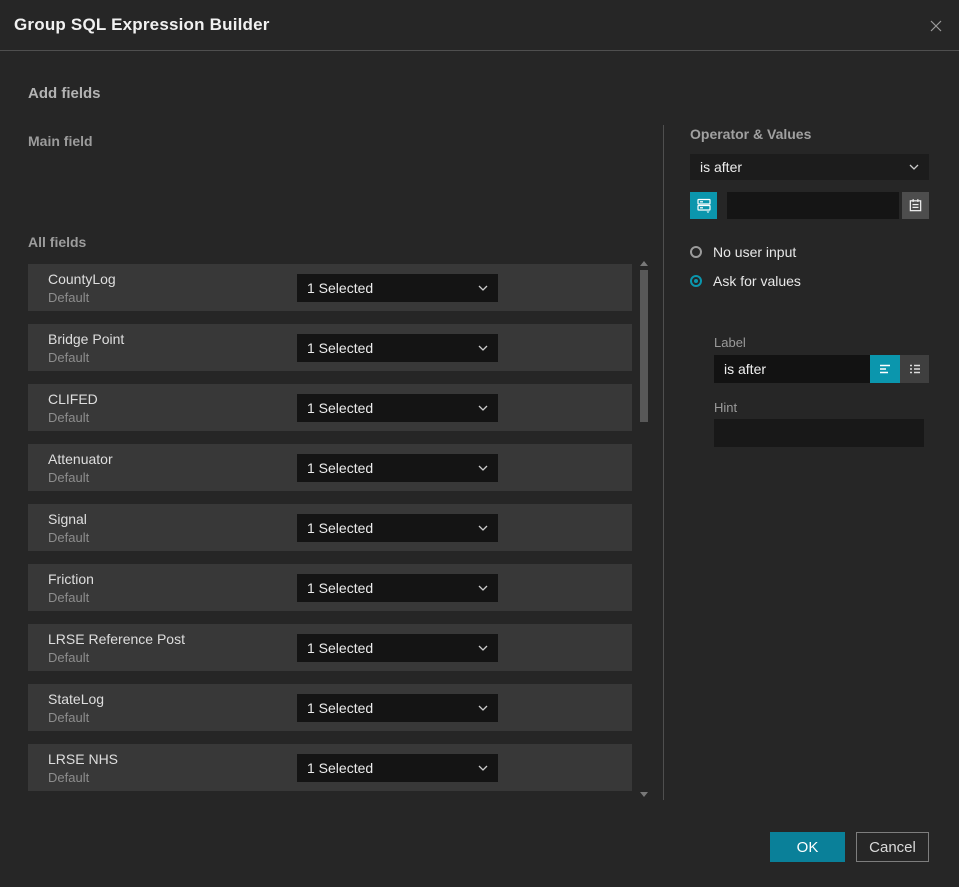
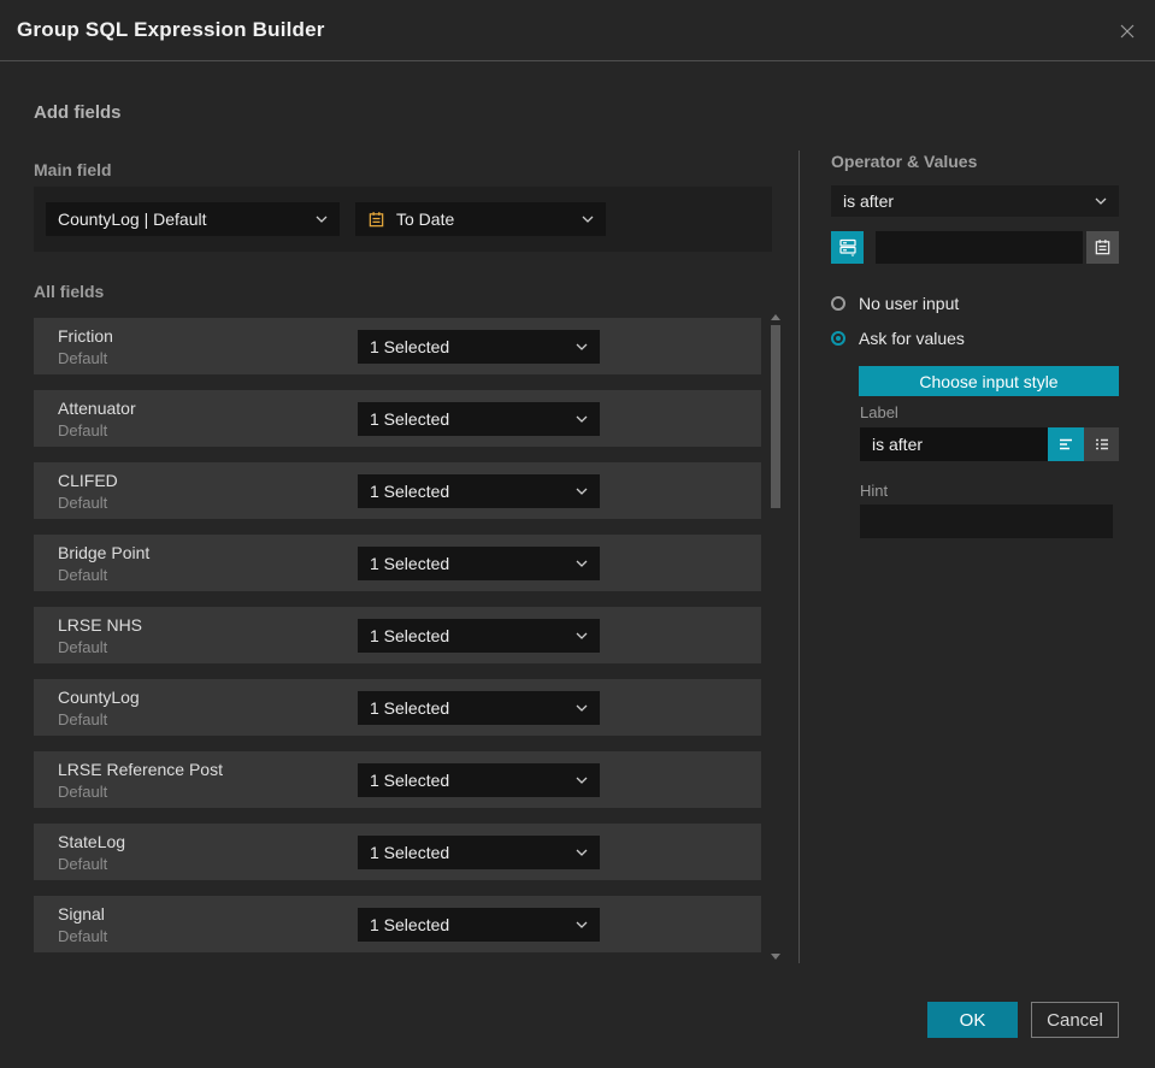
  Group SQL Expression Builder
  Add fields
  Main field
+ CountyLog | Default
+ To Date
  All fields
- CountyLog
+ Friction
  Default
  1 Selected
- Bridge Point
+ Attenuator
  Default
  1 Selected
  CLIFED
  Default
  1 Selected
- Attenuator
+ Bridge Point
  Default
  1 Selected
- Signal
+ LRSE NHS
  Default
  1 Selected
- Friction
+ CountyLog
  Default
  1 Selected
  LRSE Reference Post
  Default
  1 Selected
  StateLog
  Default
  1 Selected
- LRSE NHS
+ Signal
  Default
  1 Selected
  Operator & Values
  is after
  No user input
  Ask for values
+ Choose input style
  Label
  is after
  Hint
  OK
  Cancel
